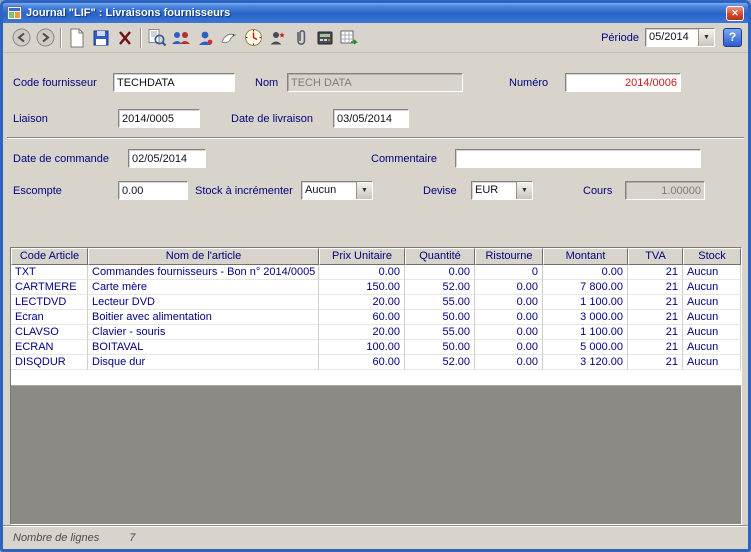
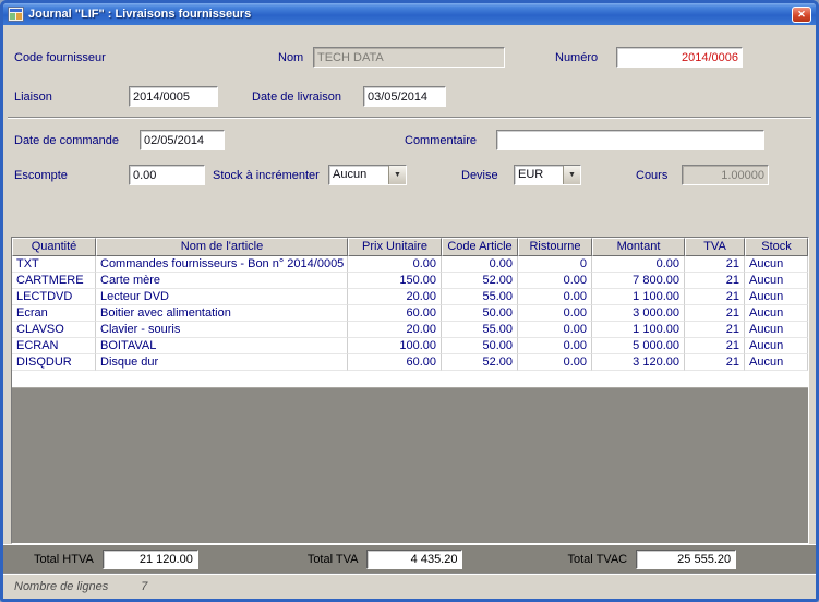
  Journal "LIF" : Livraisons fournisseurs
  ✕
- Période
- 05/2014
- ?
  Code fournisseur
- TECHDATA
  Nom
  TECH DATA
  Numéro
  2014/0006
  Liaison
  2014/0005
  Date de livraison
  03/05/2014
  Date de commande
  02/05/2014
  Commentaire
  Escompte
  0.00
  Stock à incrémenter
  Aucun
  Devise
  EUR
  Cours
  1.00000
- Code Article
+ Quantité
  Nom de l'article
  Prix Unitaire
- Quantité
+ Code Article
  Ristourne
  Montant
  TVA
  Stock
  TXT
  Commandes fournisseurs - Bon n° 2014/0005
  0.00
  0.00
  0
  0.00
  21
  Aucun
  CARTMERE
  Carte mère
  150.00
  52.00
  0.00
  7 800.00
  21
  Aucun
  LECTDVD
  Lecteur DVD
  20.00
  55.00
  0.00
  1 100.00
  21
  Aucun
  Ecran
  Boitier avec alimentation
  60.00
  50.00
  0.00
  3 000.00
  21
  Aucun
  CLAVSO
  Clavier - souris
  20.00
  55.00
  0.00
  1 100.00
  21
  Aucun
  ECRAN
  BOITAVAL
  100.00
  50.00
  0.00
  5 000.00
  21
  Aucun
  DISQDUR
  Disque dur
  60.00
  52.00
  0.00
  3 120.00
  21
  Aucun
+ Total HTVA
+ 21 120.00
+ Total TVA
+ 4 435.20
+ Total TVAC
+ 25 555.20
  Nombre de lignes
  7
